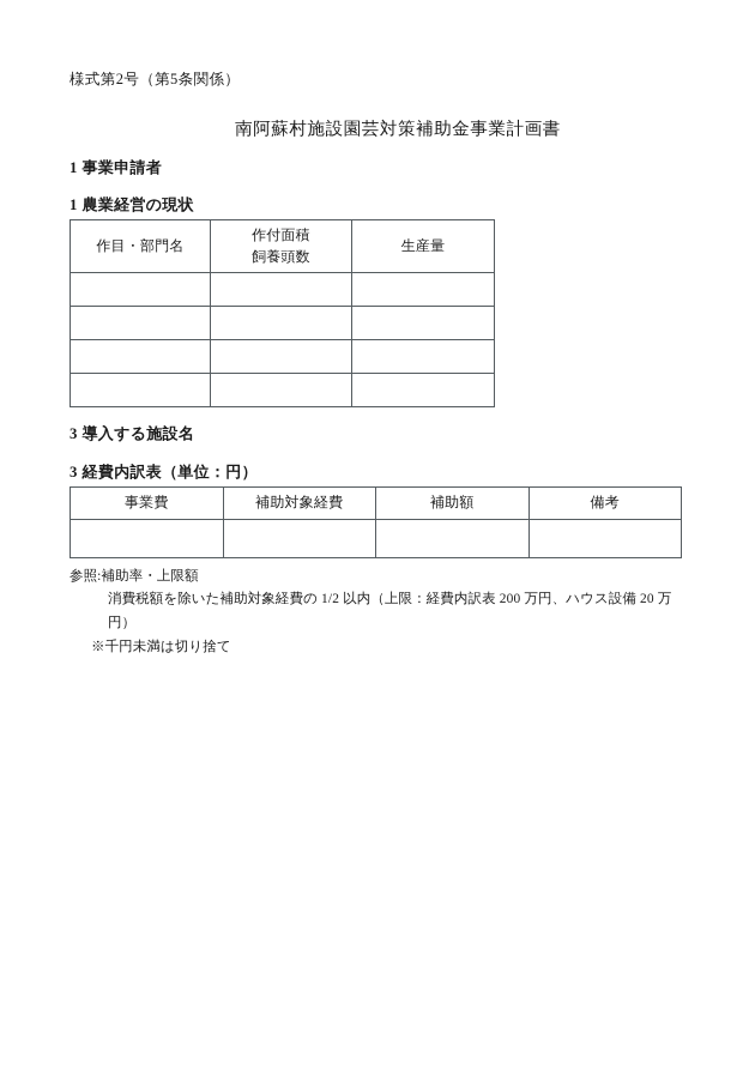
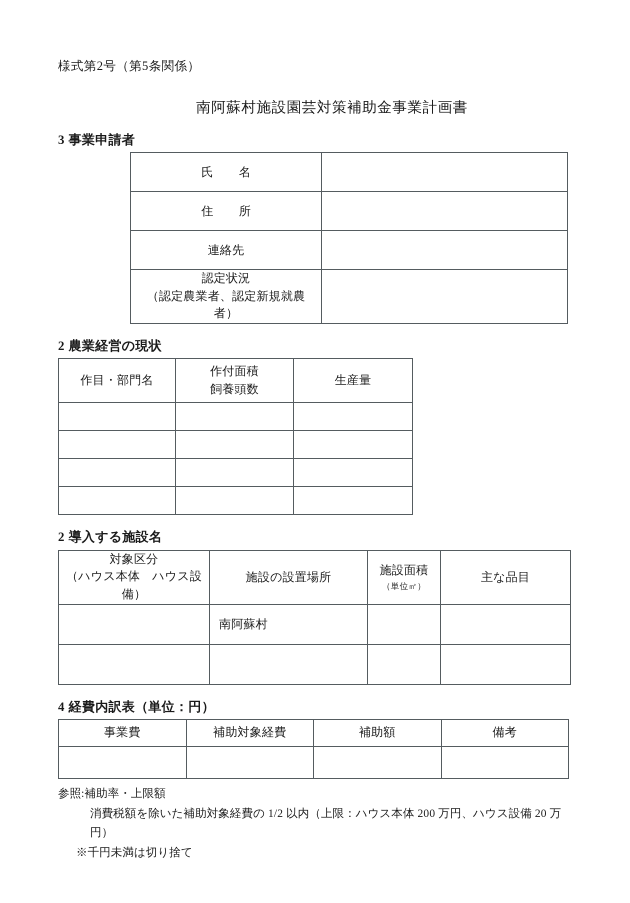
  様式第2号（第5条関係）
  南阿蘇村施設園芸対策補助金事業計画書
- 1 事業申請者
+ 3 事業申請者
+ 氏 名
+ 住 所
+ 連絡先
+ 認定状況 （認定農業者、認定新規就農者）
- 1 農業経営の現状
+ 2 農業経営の現状
  作目・部門名	作付面積 飼養頭数	生産量
- 3 導入する施設名
+ 2 導入する施設名
+ 対象区分 （ハウス本体 ハウス設備）	施設の設置場所	施設面積 （単位㎡）	主な品目
+ 	南阿蘇村
- 3 経費内訳表（単位：円）
+ 4 経費内訳表（単位：円）
  事業費	補助対象経費	補助額	備考
  参照:補助率・上限額
- 消費税額を除いた補助対象経費の 1/2 以内（上限：経費内訳表 200 万円、ハウス設備 20 万円）
+ 消費税額を除いた補助対象経費の 1/2 以内（上限：ハウス本体 200 万円、ハウス設備 20 万円）
  ※千円未満は切り捨て
